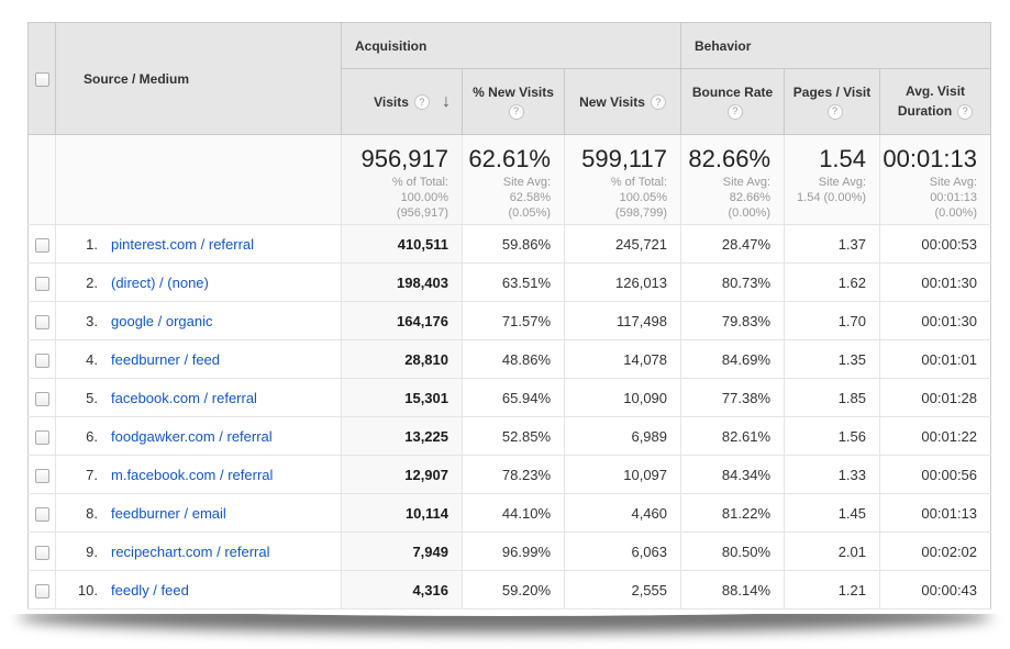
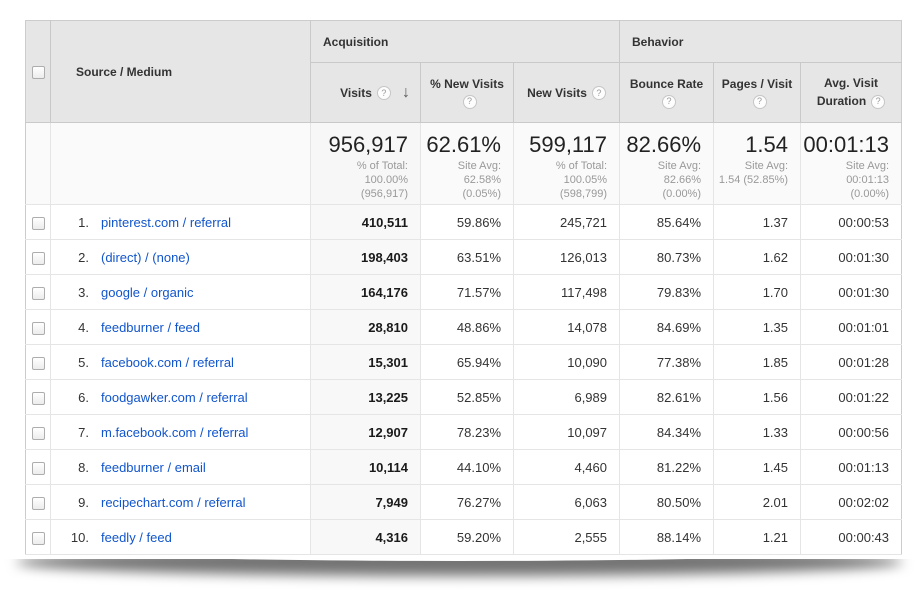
  	Source / Medium	Acquisition	Behavior
  Visits ? ↓	% New Visits ?	New Visits ?	Bounce Rate ?	Pages / Visit ?	Avg. Visit Duration ?
- 		956,917 % of Total: 100.00% (956,917)	62.61% Site Avg: 62.58% (0.05%)	599,117 % of Total: 100.05% (598,799)	82.66% Site Avg: 82.66% (0.00%)	1.54 Site Avg: 1.54 (0.00%)	00:01:13 Site Avg: 00:01:13 (0.00%)
+ 		956,917 % of Total: 100.00% (956,917)	62.61% Site Avg: 62.58% (0.05%)	599,117 % of Total: 100.05% (598,799)	82.66% Site Avg: 82.66% (0.00%)	1.54 Site Avg: 1.54 (52.85%)	00:01:13 Site Avg: 00:01:13 (0.00%)
- 	1. pinterest.com / referral	410,511	59.86%	245,721	28.47%	1.37	00:00:53
+ 	1. pinterest.com / referral	410,511	59.86%	245,721	85.64%	1.37	00:00:53
  	2. (direct) / (none)	198,403	63.51%	126,013	80.73%	1.62	00:01:30
  	3. google / organic	164,176	71.57%	117,498	79.83%	1.70	00:01:30
  	4. feedburner / feed	28,810	48.86%	14,078	84.69%	1.35	00:01:01
  	5. facebook.com / referral	15,301	65.94%	10,090	77.38%	1.85	00:01:28
  	6. foodgawker.com / referral	13,225	52.85%	6,989	82.61%	1.56	00:01:22
  	7. m.facebook.com / referral	12,907	78.23%	10,097	84.34%	1.33	00:00:56
  	8. feedburner / email	10,114	44.10%	4,460	81.22%	1.45	00:01:13
- 	9. recipechart.com / referral	7,949	96.99%	6,063	80.50%	2.01	00:02:02
+ 	9. recipechart.com / referral	7,949	76.27%	6,063	80.50%	2.01	00:02:02
  	10. feedly / feed	4,316	59.20%	2,555	88.14%	1.21	00:00:43
